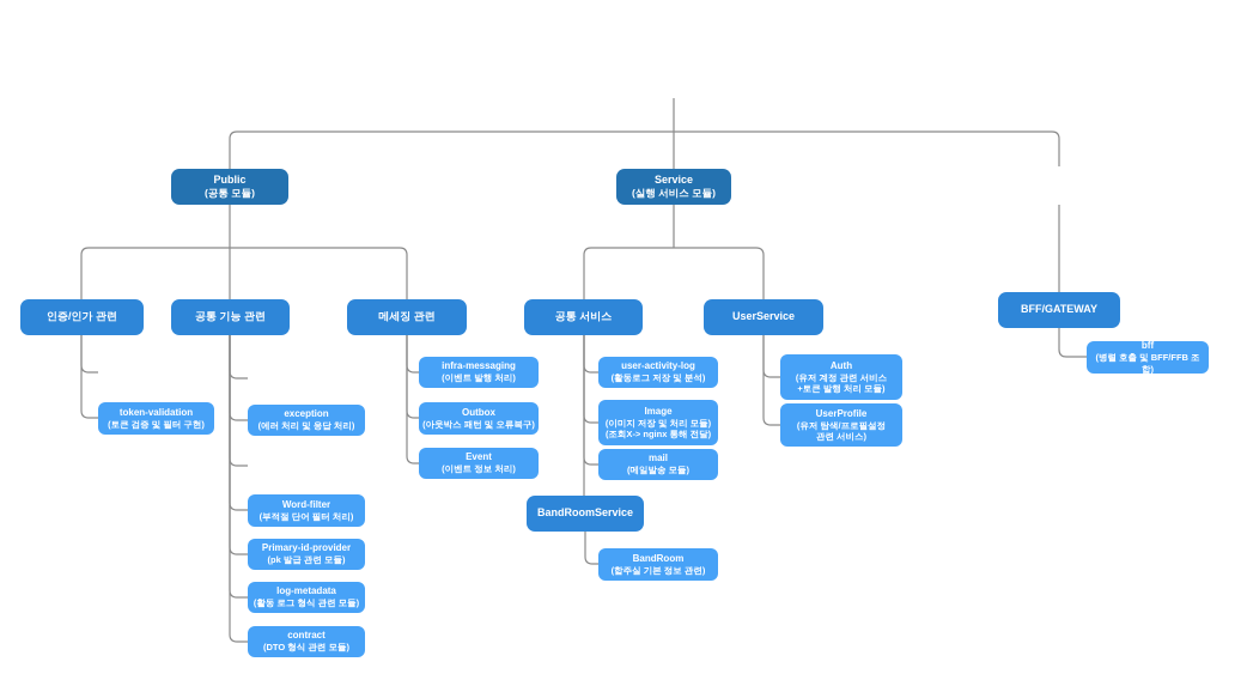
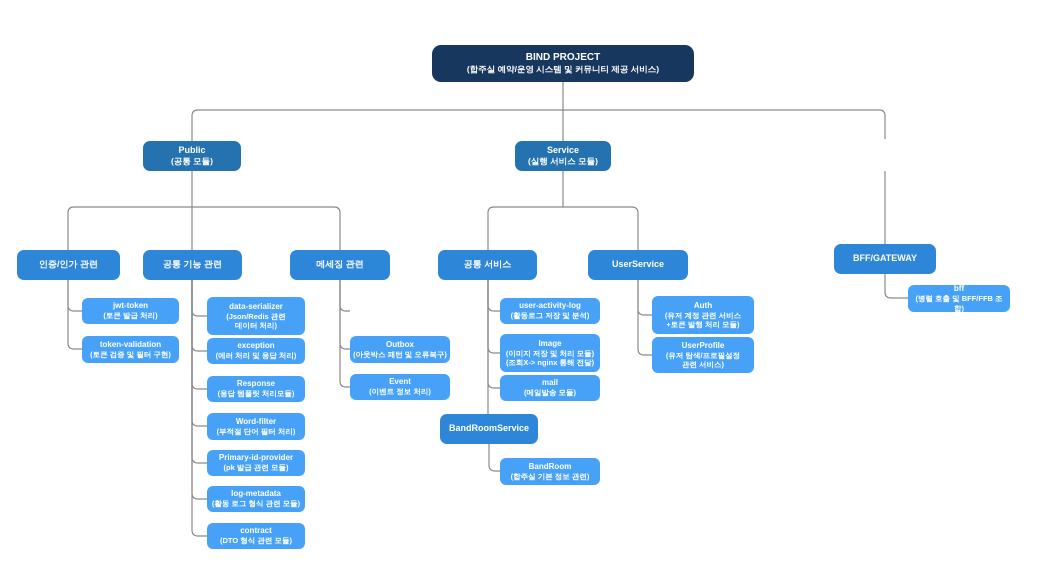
+ BIND PROJECT
+ (합주실 예약/운영 시스템 및 커뮤니티 제공 서비스)
  Public
  (공통 모듈)
  Service
  (실행 서비스 모듈)
  인증/인가 관련
  공통 기능 관련
  메세징 관련
  공통 서비스
  UserService
  BFF/GATEWAY
  BandRoomService
+ jwt-token
+ (토큰 발급 처리)
  token-validation
  (토큰 검증 및 필터 구현)
+ data-serializer
+ (Json/Redis 관련
+ 데이터 처리)
  exception
  (에러 처리 및 응답 처리)
+ Response
+ (응답 템플릿 처리모듈)
  Word-filter
  (부적절 단어 필터 처리)
  Primary-id-provider
  (pk 발급 관련 모듈)
  log-metadata
  (활동 로그 형식 관련 모듈)
  contract
  (DTO 형식 관련 모듈)
- infra-messaging
- (이벤트 발행 처리)
  Outbox
  (아웃박스 패턴 및 오류복구)
  Event
  (이벤트 정보 처리)
  user-activity-log
  (활동로그 저장 및 분석)
  Image
  (이미지 저장 및 처리 모듈)
  (조회X-> nginx 통해 전달)
  mail
  (메일발송 모듈)
  BandRoom
  (합주실 기본 정보 관련)
  Auth
  (유저 계정 관련 서비스
  +토큰 발행 처리 모듈)
  UserProfile
  (유저 탐색/프로필설정
  관련 서비스)
  bff
  (병렬 호출 및 BFF/FFB 조합)
